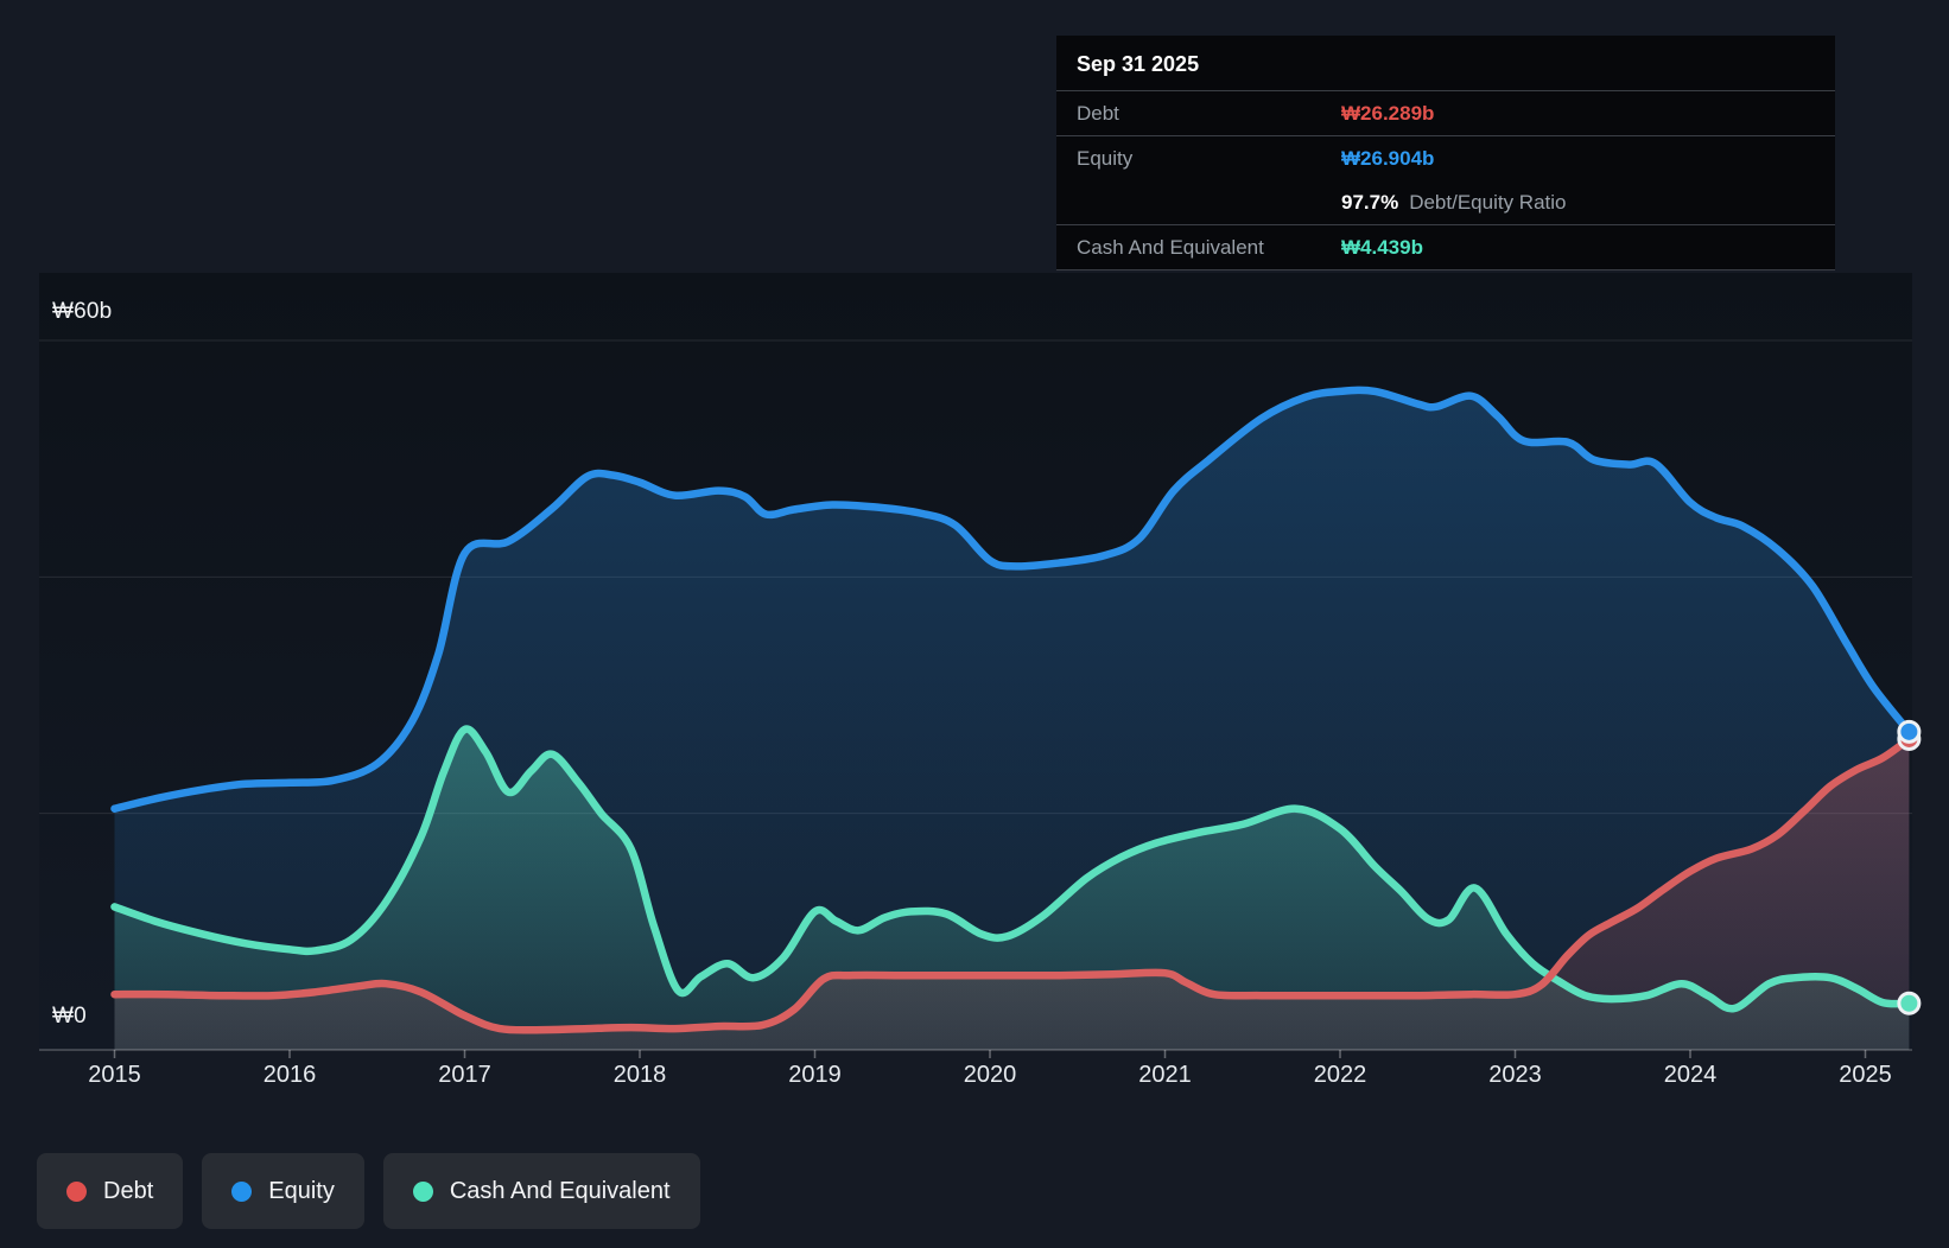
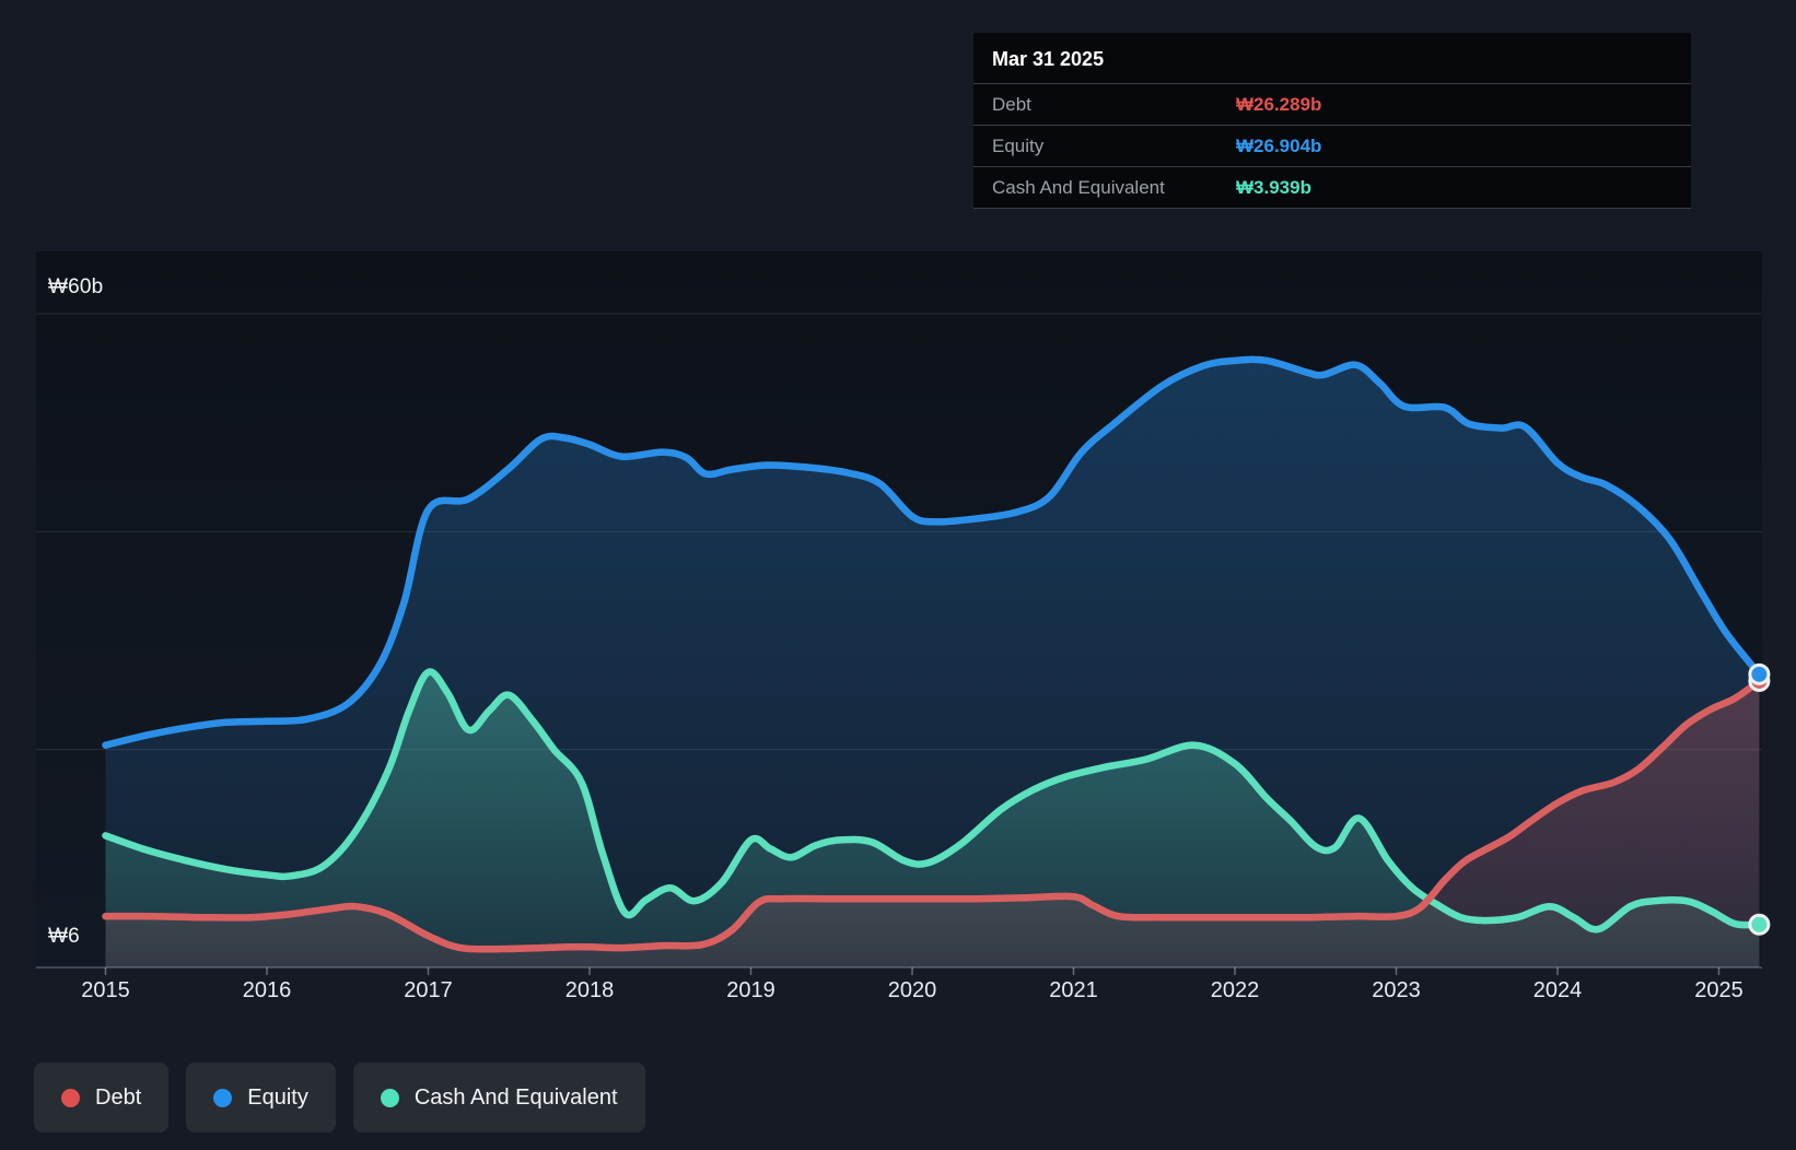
  2015
  2016
  2017
  2018
  2019
  2020
  2021
  2022
  2023
  2024
  2025
  ₩60b
- ₩0
+ ₩6
- Sep 31 2025
+ Mar 31 2025
  Debt
  ₩26.289b
  Equity
  ₩26.904b
- 97.7%
- Debt/Equity Ratio
  Cash And Equivalent
- ₩4.439b
+ ₩3.939b
  Debt
  Equity
  Cash And Equivalent
